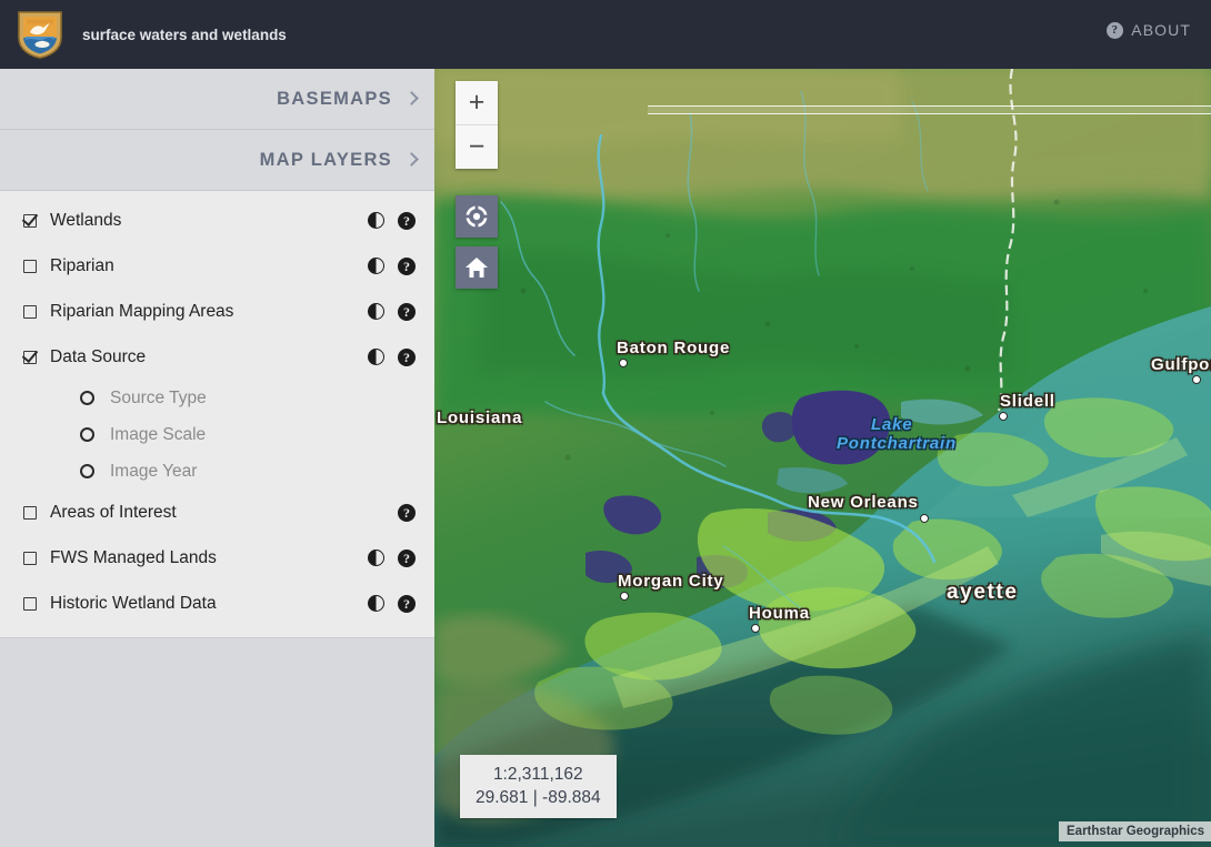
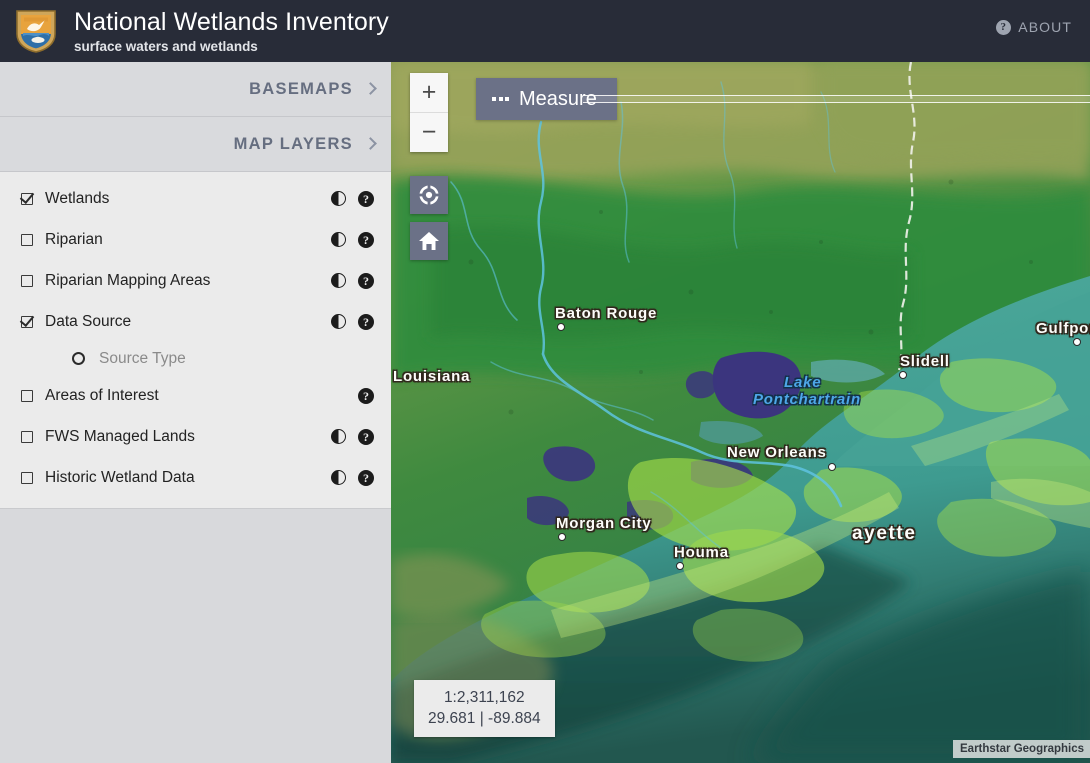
+ National Wetlands Inventory
  surface waters and wetlands
  ?
  ABOUT
  BASEMAPS
  MAP LAYERS
  Wetlands
  ?
  Riparian
  ?
  Riparian Mapping Areas
  ?
  Data Source
  ?
  Source Type
- Image Scale
- Image Year
  Areas of Interest
  ?
  FWS Managed Lands
  ?
  Historic Wetland Data
  ?
  +
  −
+ Measure
  Louisiana
  Baton Rouge
  Slidell
  Gulfpo
  Lake
  Pontchartrain
  New Orleans
  Morgan City
  Houma
  ayette
  1:2,311,162
  29.681 | -89.884
  Earthstar Geographics
